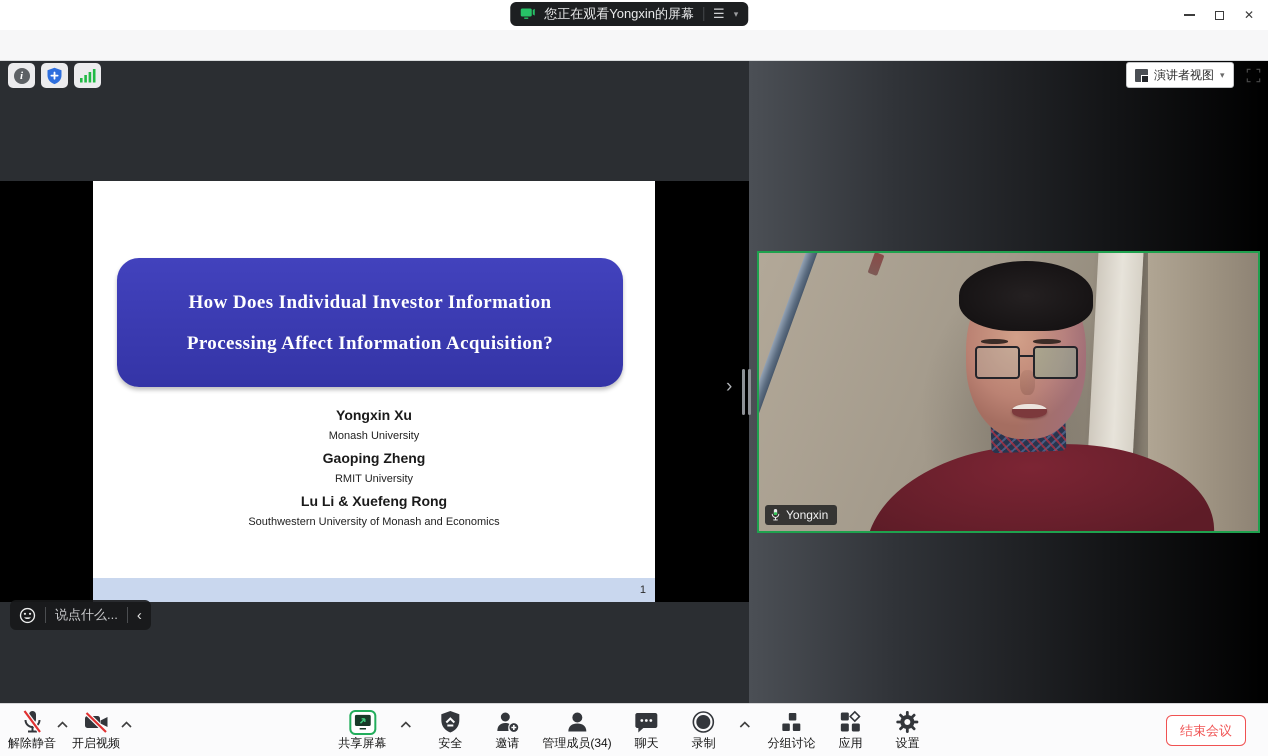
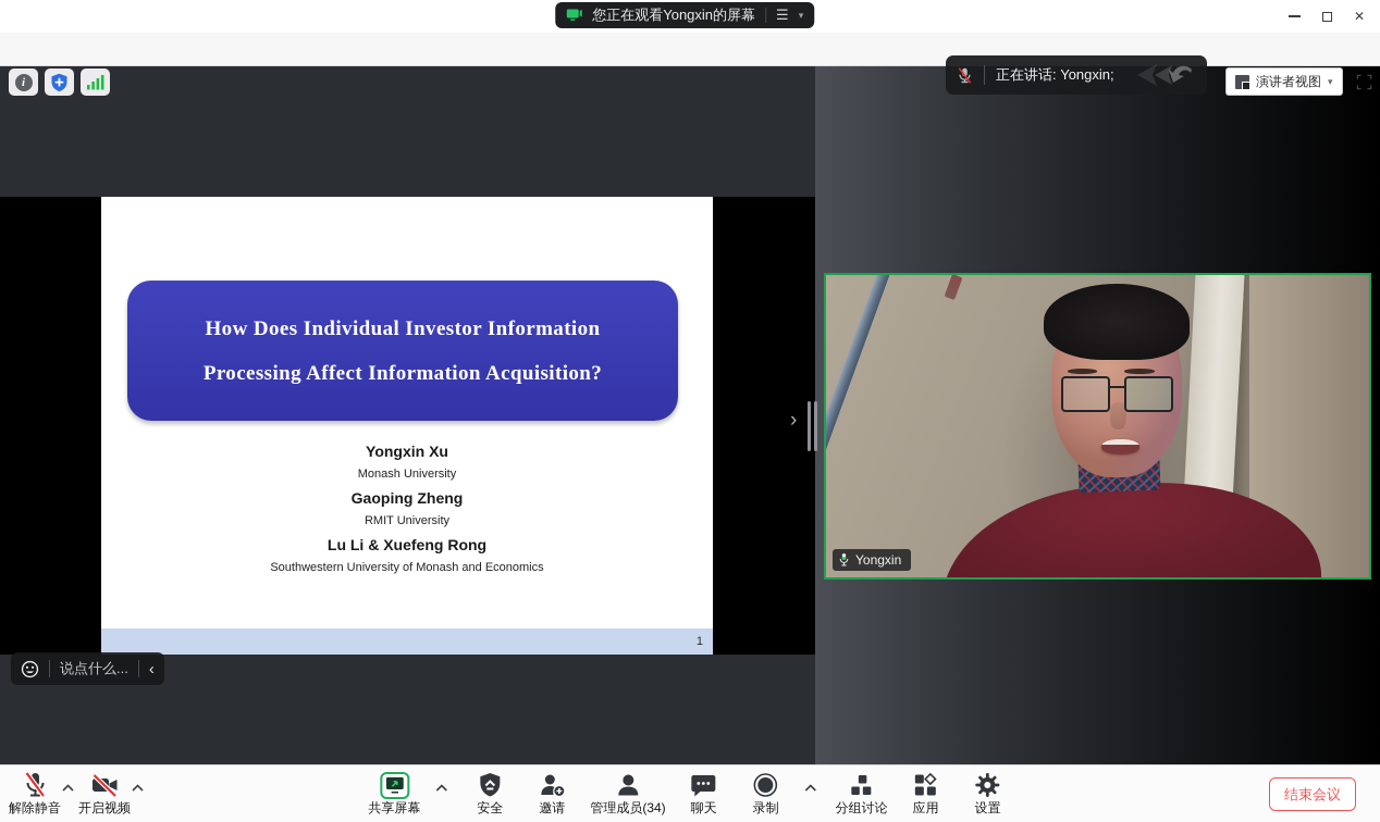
  您正在观看Yongxin的屏幕
  ☰
  ▾
  ✕
  i
+ 正在讲话: Yongxin;
  演讲者视图
  ▾
  How Does Individual Investor Information
  Processing Affect Information Acquisition?
  Yongxin Xu
  Monash University
  Gaoping Zheng
  RMIT University
  Lu Li & Xuefeng Rong
  Southwestern University of Monash and Economics
  1
  说点什么...
  ‹
  ›
  Yongxin
  解除静音
  开启视频
  共享屏幕
  安全
  邀请
  管理成员(34)
  聊天
  录制
  分组讨论
  应用
  设置
  结束会议
